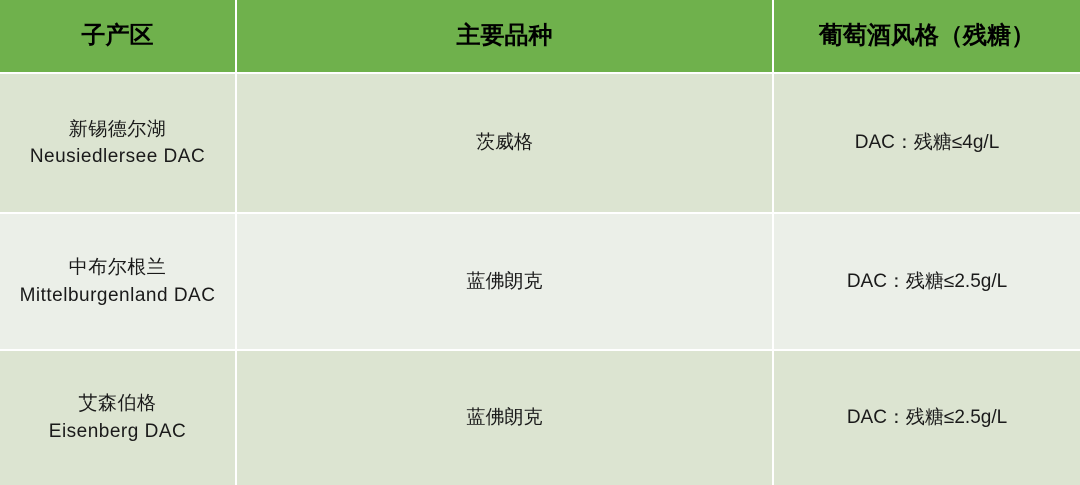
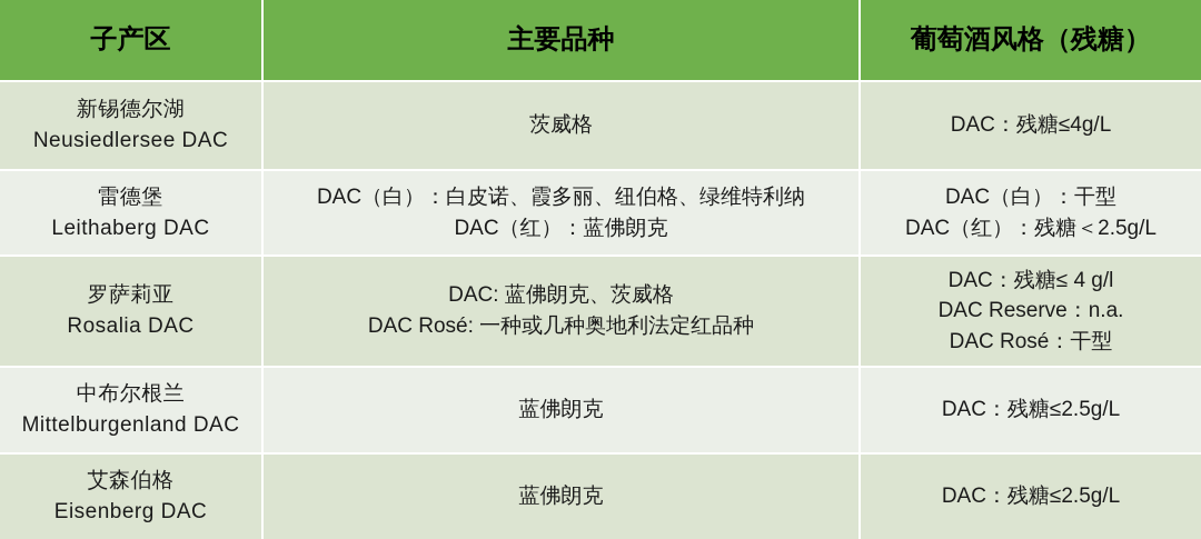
  子产区	主要品种	葡萄酒风格（残糖）
  新锡德尔湖 Neusiedlersee DAC	茨威格	DAC：残糖≤4g/L
+ 雷德堡 Leithaberg DAC	DAC（白）：白皮诺、霞多丽、纽伯格、绿维特利纳 DAC（红）：蓝佛朗克	DAC（白）：干型 DAC（红）：残糖＜2.5g/L
+ 罗萨莉亚 Rosalia DAC	DAC: 蓝佛朗克、茨威格 DAC Rosé: 一种或几种奥地利法定红品种	DAC：残糖≤ 4 g/l DAC Reserve：n.a. DAC Rosé：干型
  中布尔根兰 Mittelburgenland DAC	蓝佛朗克	DAC：残糖≤2.5g/L
  艾森伯格 Eisenberg DAC	蓝佛朗克	DAC：残糖≤2.5g/L
